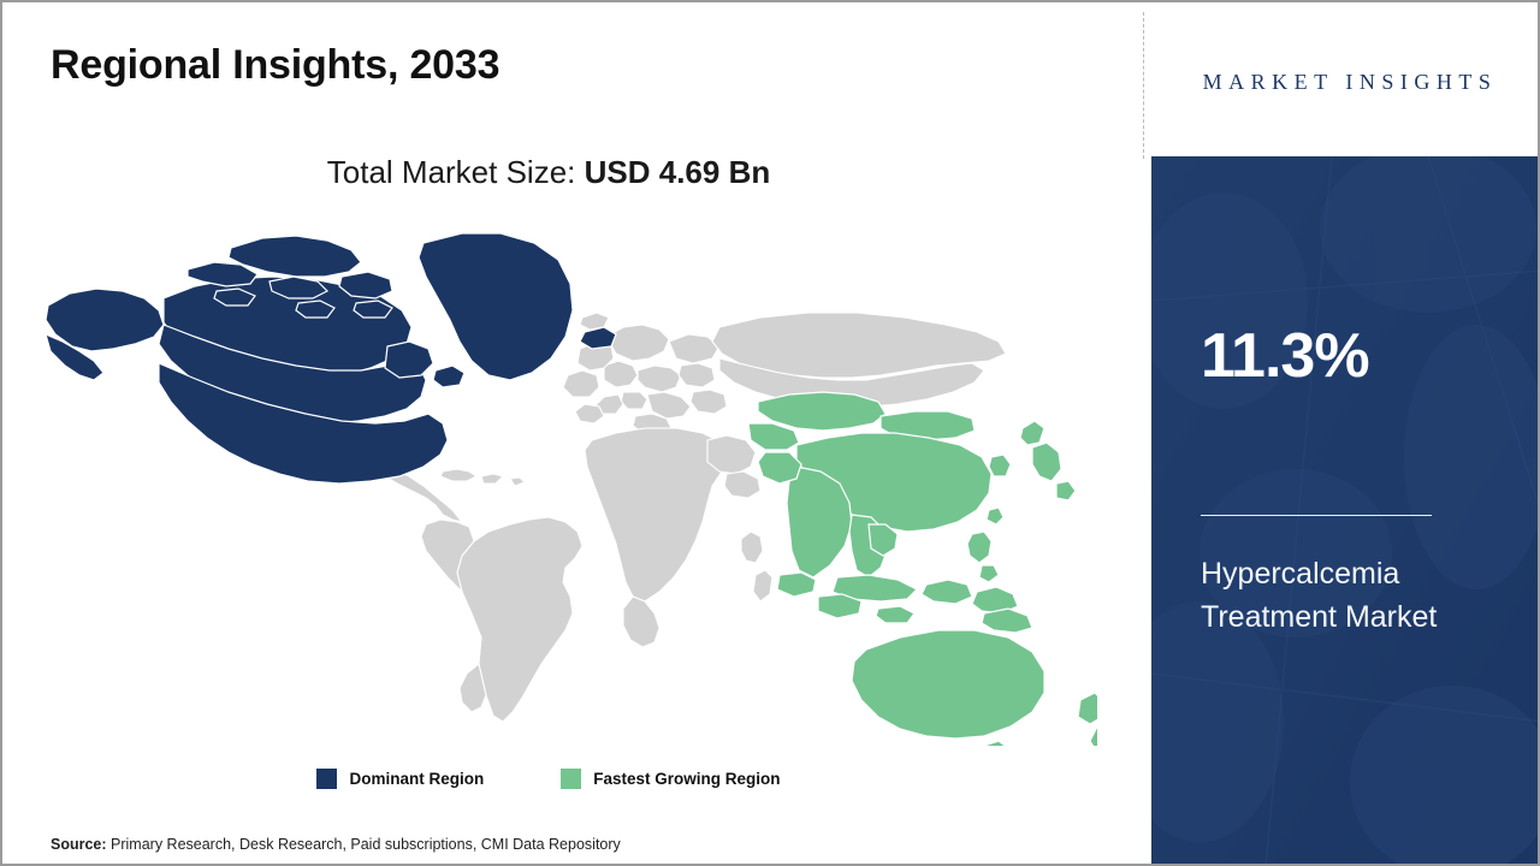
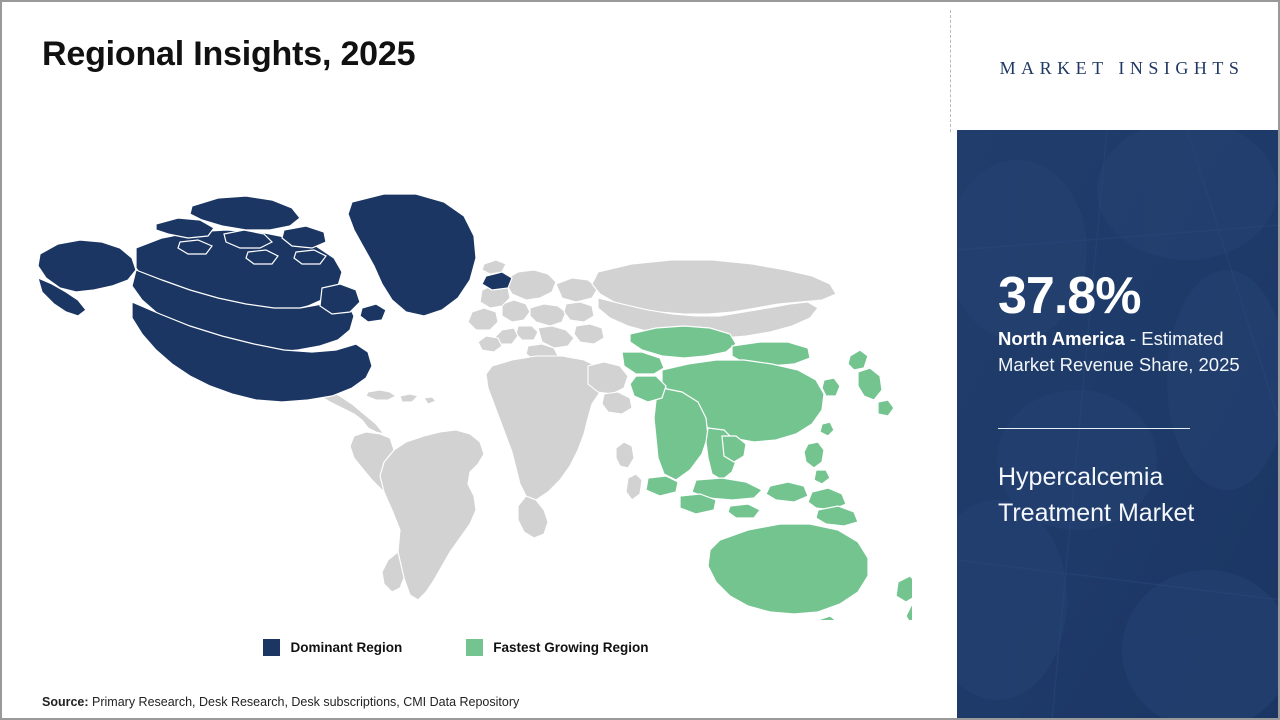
- Regional Insights, 2033
+ Regional Insights, 2025
- Total Market Size: USD 4.69 Bn
  Dominant Region
  Fastest Growing Region
- Source: Primary Research, Desk Research, Paid subscriptions, CMI Data Repository
+ Source: Primary Research, Desk Research, Desk subscriptions, CMI Data Repository
  MARKET INSIGHTS
- 11.3%
+ 37.8%
+ North America - Estimated Market Revenue Share, 2025
  Hypercalcemia Treatment Market
